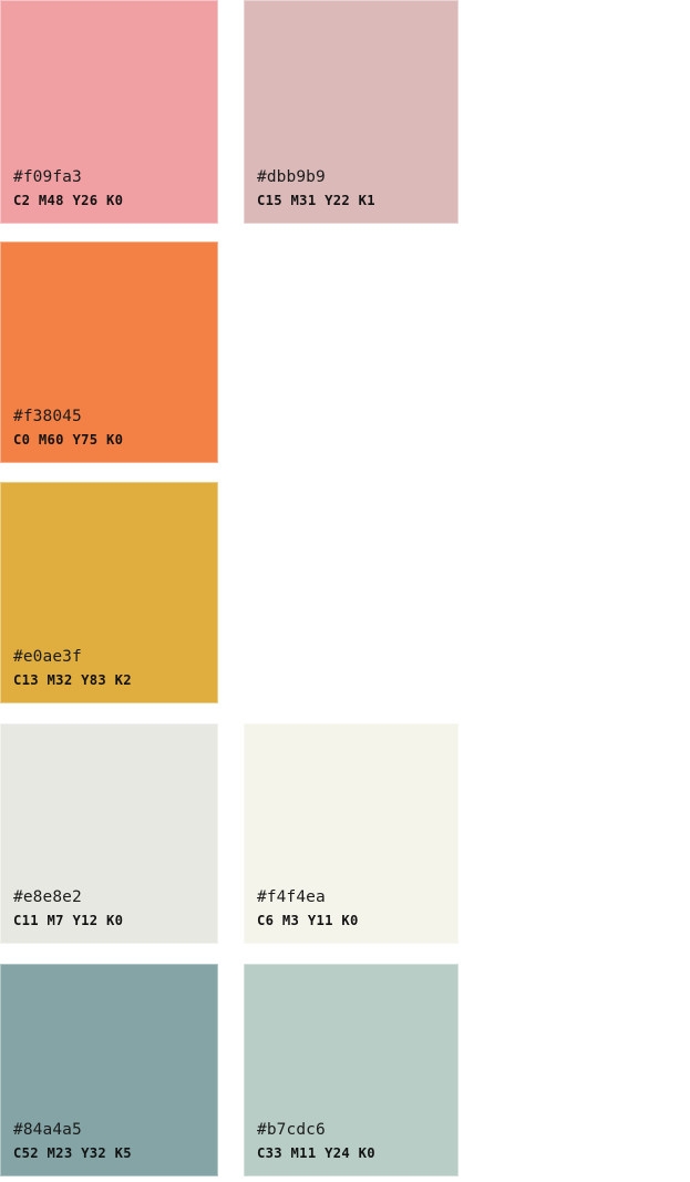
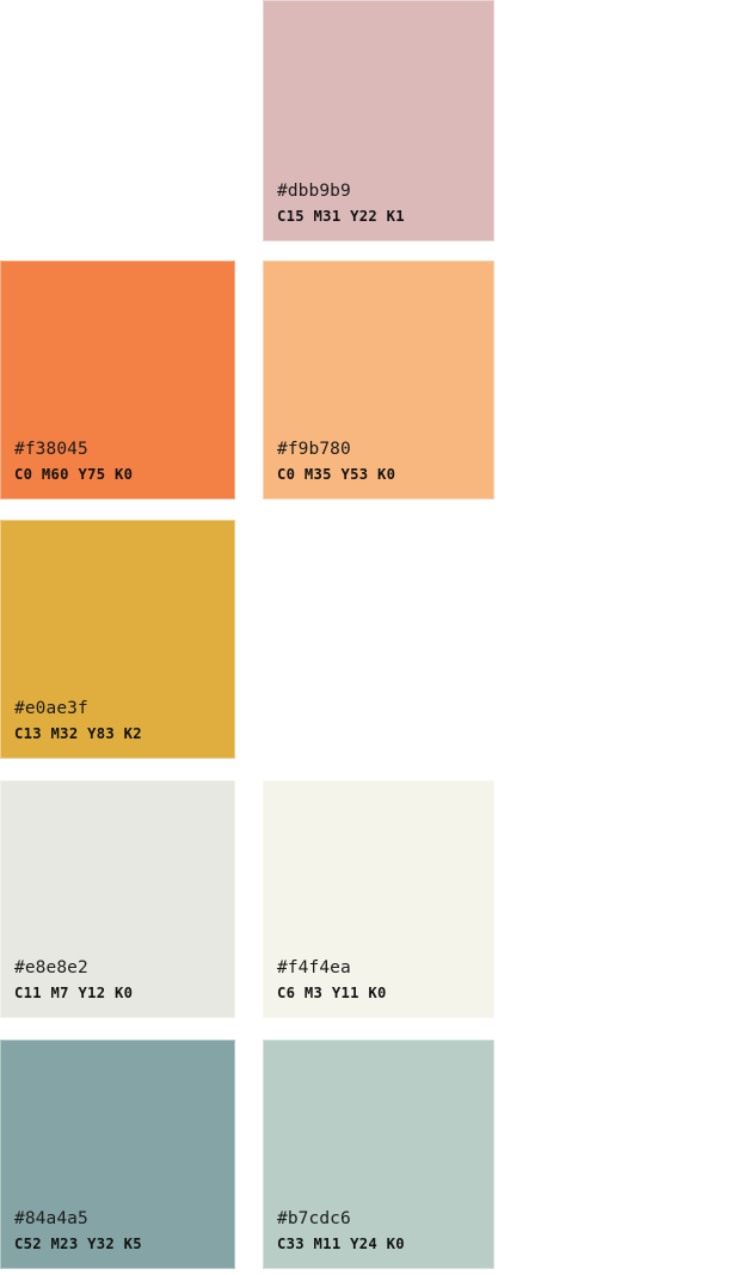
- #f09fa3
- C2 M48 Y26 K0
  #dbb9b9
  C15 M31 Y22 K1
  #f38045
  C0 M60 Y75 K0
+ #f9b780
+ C0 M35 Y53 K0
  #e0ae3f
  C13 M32 Y83 K2
  #e8e8e2
  C11 M7 Y12 K0
  #f4f4ea
  C6 M3 Y11 K0
  #84a4a5
  C52 M23 Y32 K5
  #b7cdc6
  C33 M11 Y24 K0
